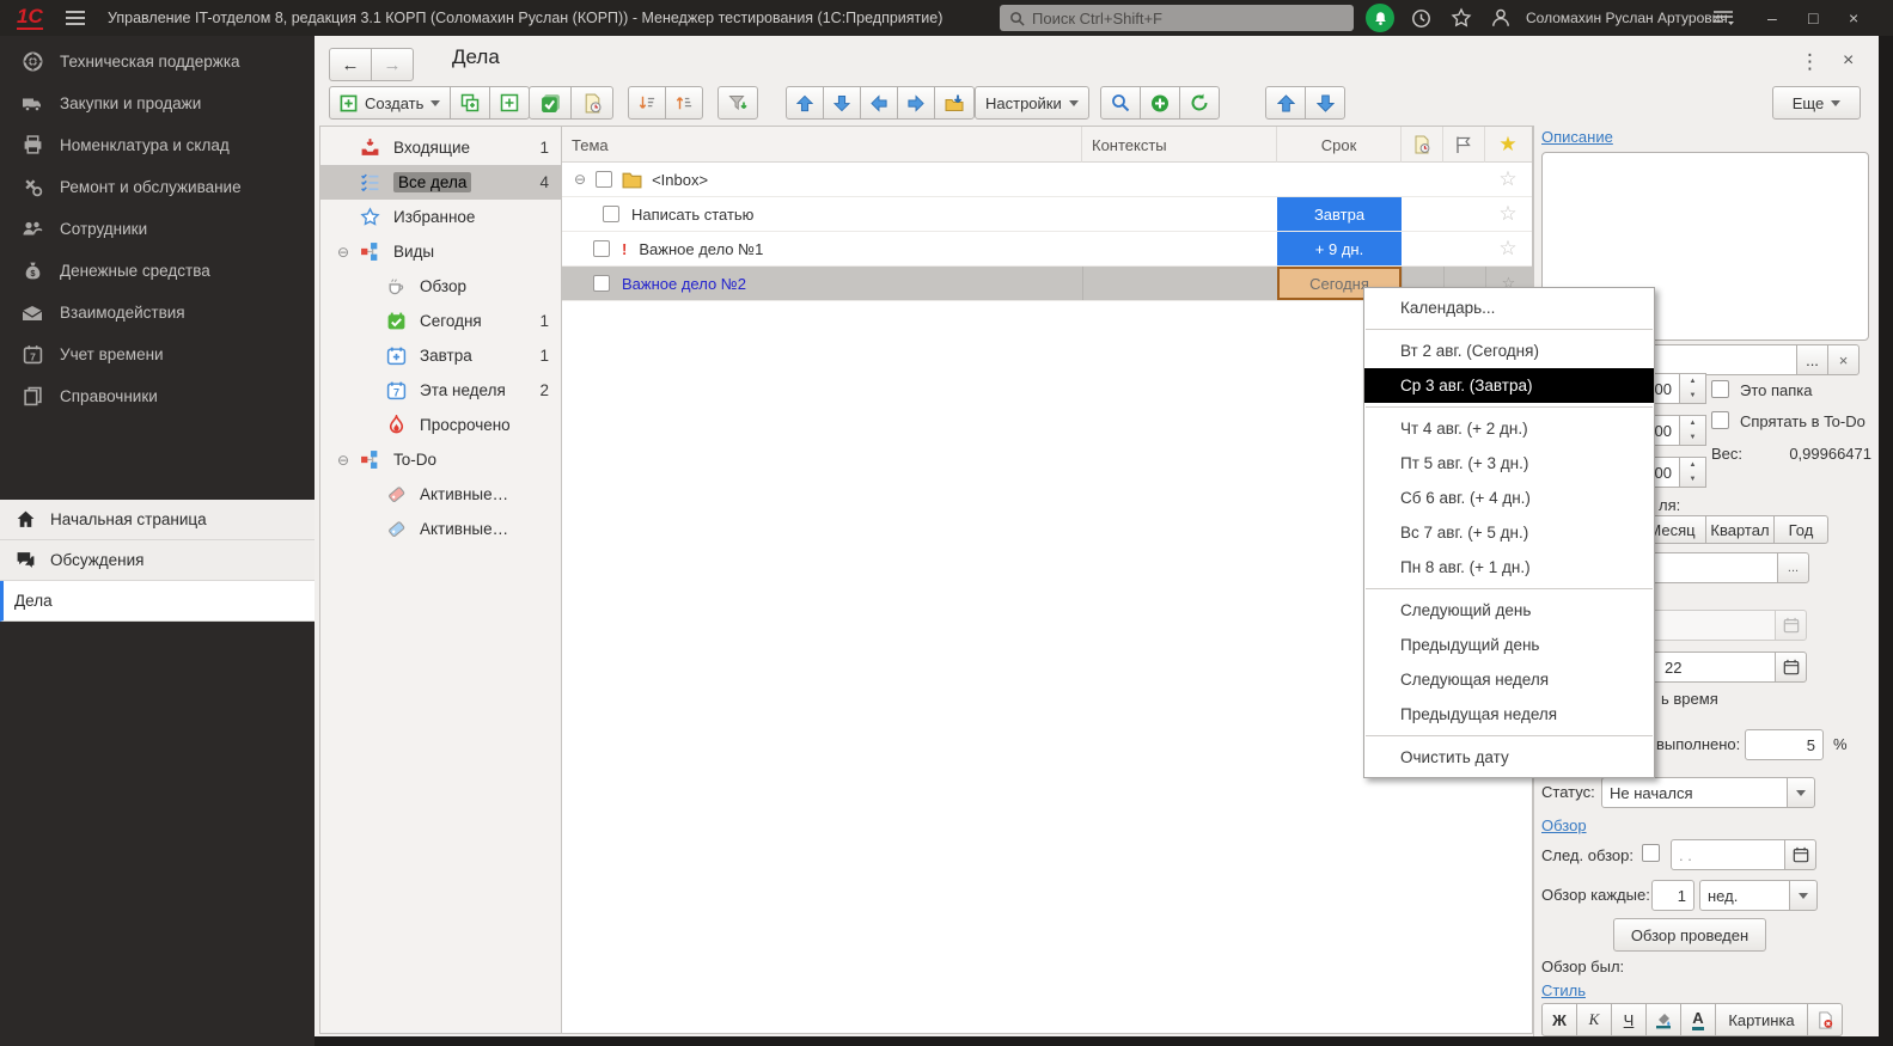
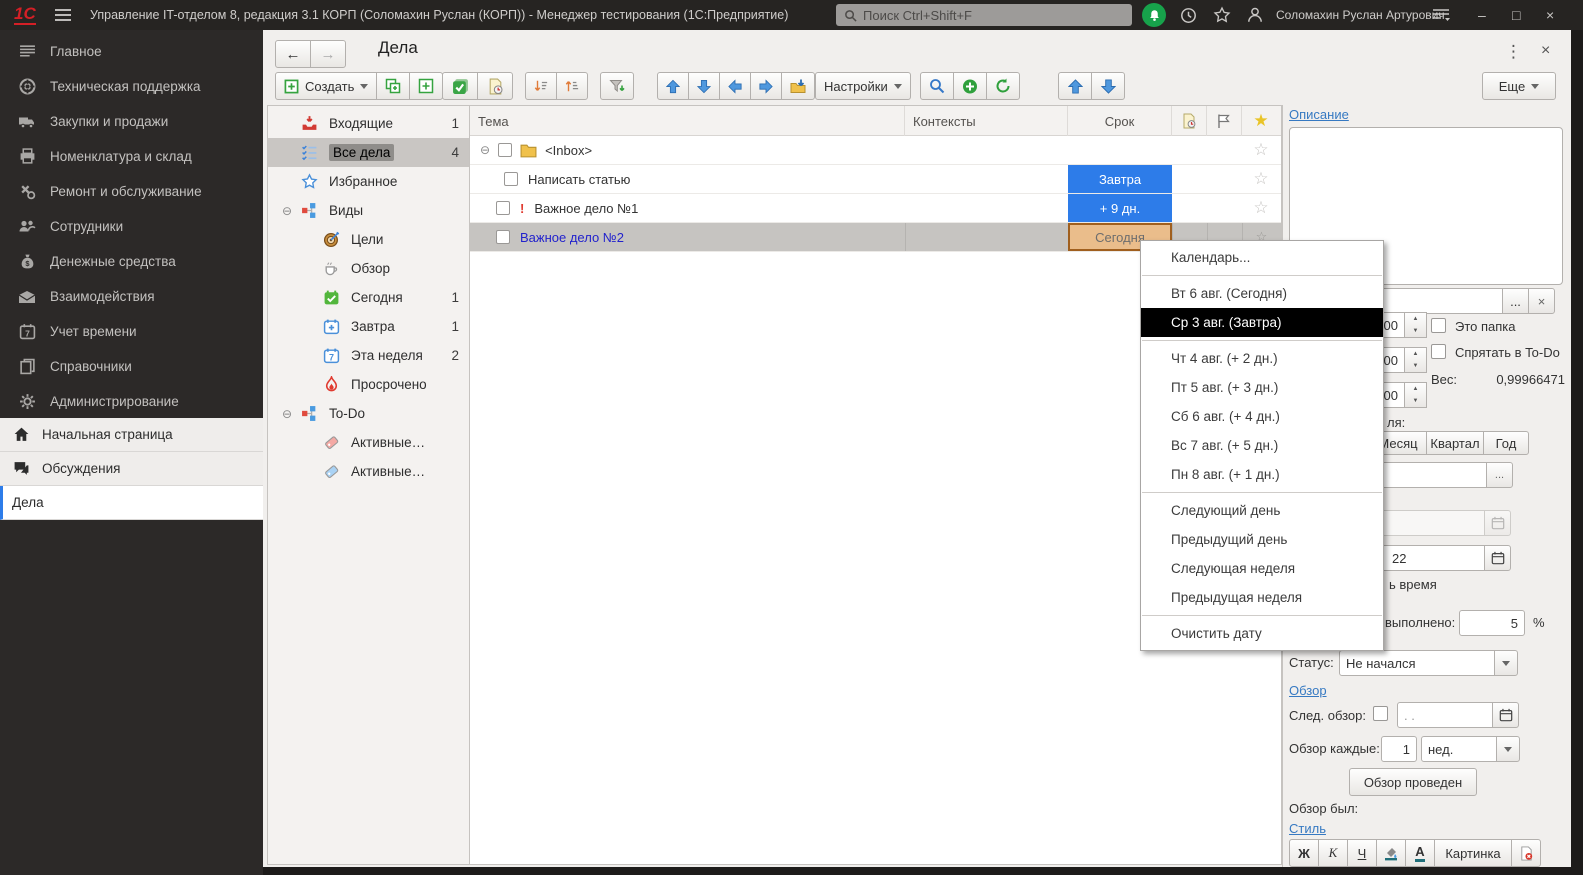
  1С
  Управление IT-отделом 8, редакция 3.1 КОРП (Соломахин Руслан (КОРП)) - Менеджер тестирования (1С:Предприятие)
  Поиск Ctrl+Shift+F
  Соломахин Руслан Артурович
  –
  □
  ×
+ Главное
  Техническая поддержка
  Закупки и продажи
  Номенклатура и склад
  Ремонт и обслуживание
  Сотрудники
  $
  Денежные средства
  Взаимодействия
  7
  Учет времени
  Справочники
+ Администрирование
  Начальная страница
  Обсуждения
  Дела
  ←
  →
  Дела
  ⋮
  ×
  Создать
  Настройки
  Еще
  Входящие
  1
  Все дела
  4
  Избранное
  ⊖
  Виды
+ Цели
  Обзор
  Сегодня
  1
  Завтра
  1
  7
  Эта неделя
  2
  Просрочено
  ⊖
  To-Do
  Активные…
  Активные…
  Тема
  Контексты
  Срок
  ★
  ⊖
  <Inbox>
  ☆
  Написать статью
  Завтра
  ☆
  !
  Важное дело №1
  + 9 дн.
  ☆
  Важное дело №2
  Сегодня
  ☆
  Описание
  ...
  ×
  00
  00
  00
  Это папка
  Спрятать в To-Do
  Вес:
  0,99966471
  ля:
  есяц
  Квартал
  Год
  ...
  22
  ь время
  выполнено:
  5
  %
  Статус:
  Не начался
  Обзор
  След. обзор:
  . .
  Обзор каждые:
  1
  нед.
  Обзор проведен
  Обзор был:
  Стиль
  Ж
  К
  Ч
  A
  Картинка
  Календарь...
- Вт 2 авг. (Сегодня)
+ Вт 6 авг. (Сегодня)
  Ср 3 авг. (Завтра)
  Чт 4 авг. (+ 2 дн.)
  Пт 5 авг. (+ 3 дн.)
  Сб 6 авг. (+ 4 дн.)
  Вс 7 авг. (+ 5 дн.)
  Пн 8 авг. (+ 1 дн.)
  Следующий день
  Предыдущий день
  Следующая неделя
  Предыдущая неделя
  Очистить дату
